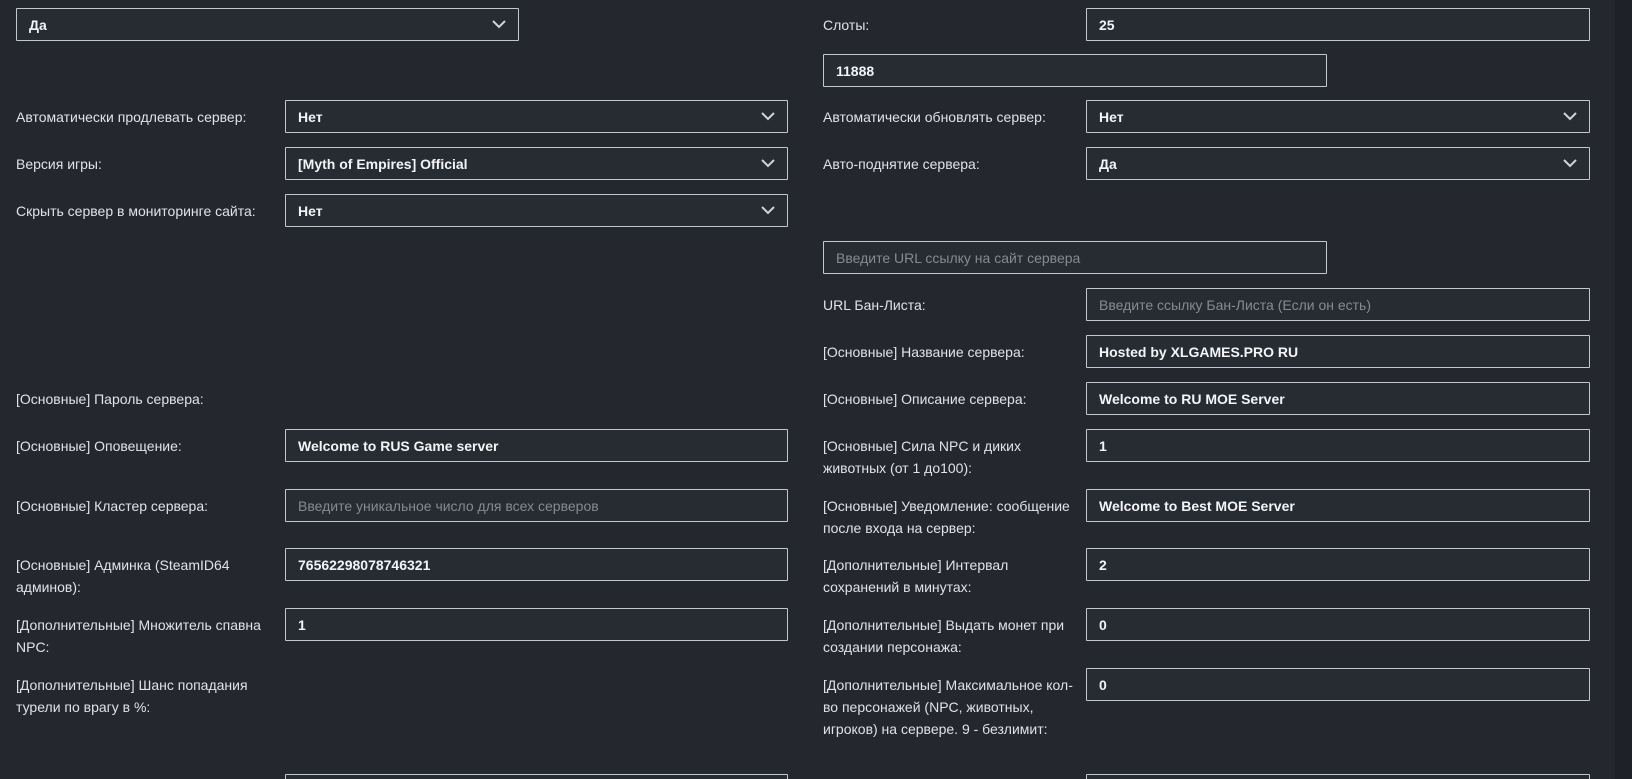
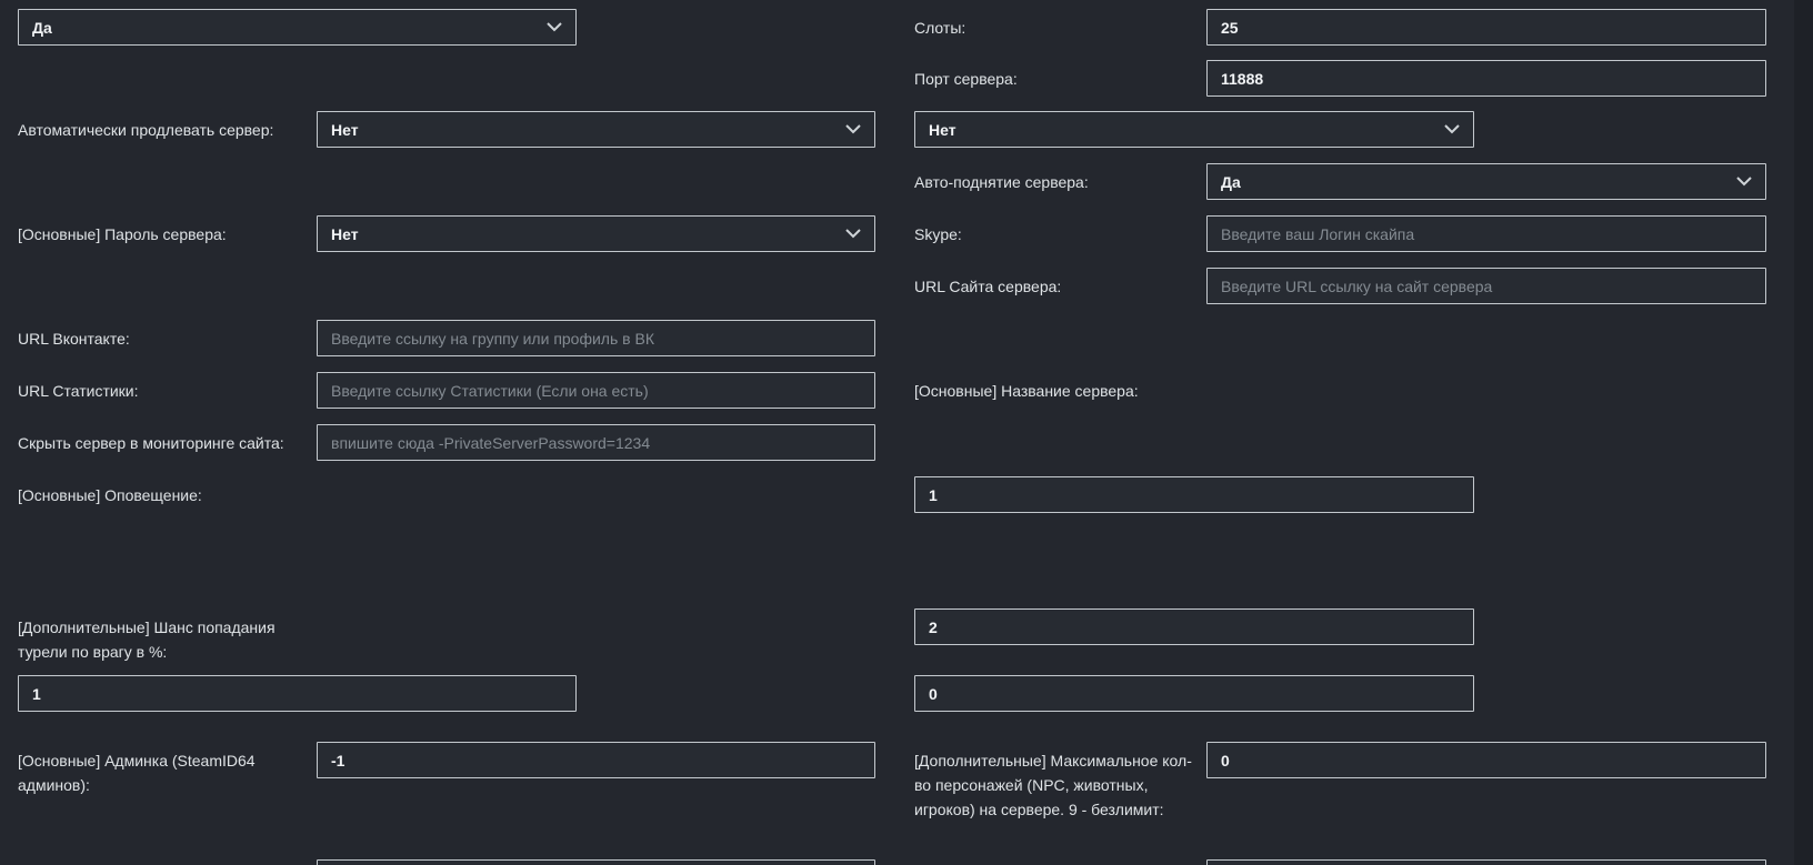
  Да
  Автоматически продлевать сервер:
  Нет
- Версия игры:
- [Myth of Empires] Official
- Скрыть сервер в мониторинге сайта:
+ [Основные] Пароль сервера:
  Нет
+ URL Вконтакте:
+ Введите ссылку на группу или профиль в ВК
+ URL Статистики:
+ Введите ссылку Статистики (Если она есть)
- [Основные] Пароль сервера:
+ Скрыть сервер в мониторинге сайта:
+ впишите сюда -PrivateServerPassword=1234
  [Основные] Оповещение:
- Welcome to RUS Game server
- [Основные] Кластер сервера:
- Введите уникальное число для всех серверов
- [Основные] Админка (SteamID64 админов):
+ [Дополнительные] Шанс попадания турели по врагу в %:
- 76562298078746321
- [Дополнительные] Множитель спавна NPC:
  1
- [Дополнительные] Шанс попадания турели по врагу в %:
+ [Основные] Админка (SteamID64 админов):
+ -1
  Слоты:
  25
+ Порт сервера:
  11888
- Автоматически обновлять сервер:
  Нет
  Авто-поднятие сервера:
  Да
+ Skype:
+ Введите ваш Логин скайпа
+ URL Сайта сервера:
  Введите URL ссылку на сайт сервера
- URL Бан-Листа:
- Введите ссылку Бан-Листа (Если он есть)
  [Основные] Название сервера:
- Hosted by XLGAMES.PRO RU
- [Основные] Описание сервера:
- Welcome to RU MOE Server
- [Основные] Сила NPC и диких животных (от 1 до100):
  1
- [Основные] Уведомление: сообщение после входа на сервер:
- Welcome to Best MOE Server
- [Дополнительные] Интервал сохранений в минутах:
  2
- [Дополнительные] Выдать монет при создании персонажа:
  0
  [Дополнительные] Максимальное кол-во персонажей (NPC, животных, игроков) на сервере. 9 - безлимит:
  0
